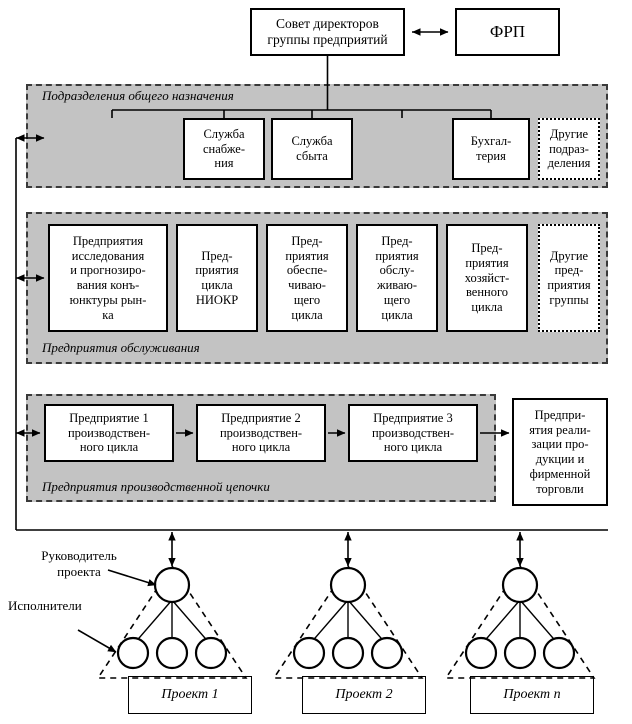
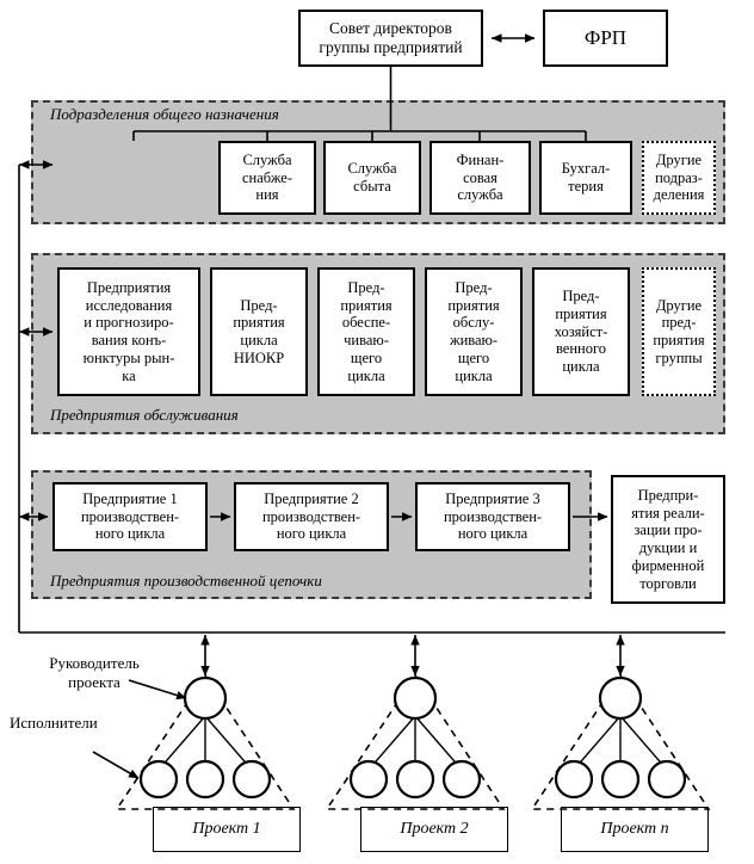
  Совет директоров группы предприятий
  ФРП
  Подразделения общего назначения
  Служба
  снабже-
  ния
  Служба
  сбыта
+ Финан-
+ совая
+ служба
  Бухгал-
  терия
  Другие
  подраз-
  деления
  Предприятия обслуживания
  Предприятия
  исследования
  и прогнозиро-
  вания конъ-
  юнктуры рын-
  ка
  Пред-
  приятия
  цикла
  НИОКР
  Пред-
  приятия
  обеспе-
  чиваю-
  щего
  цикла
  Пред-
  приятия
  обслу-
  живаю-
  щего
  цикла
  Пред-
  приятия
  хозяйст-
  венного
  цикла
  Другие
  пред-
  приятия
  группы
  Предприятия производственной цепочки
  Предприятие 1
  производствен-
  ного цикла
  Предприятие 2
  производствен-
  ного цикла
  Предприятие 3
  производствен-
  ного цикла
  Предпри-
  ятия реали-
  зации про-
  дукции и
  фирменной
  торговли
  Руководитель
  проекта
  Исполнители
  Проект 1
  Проект 2
  Проект n
